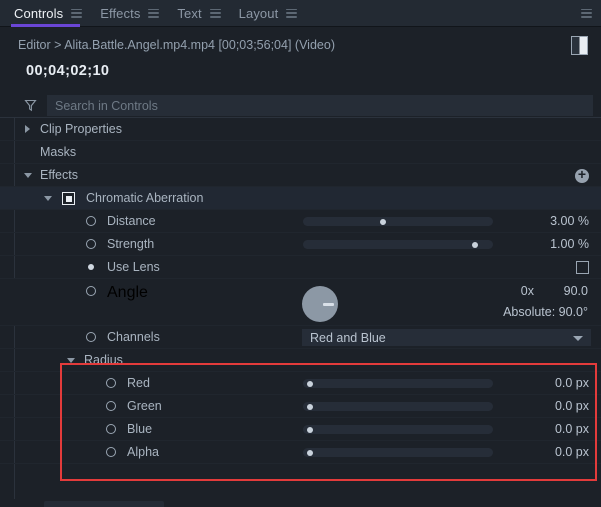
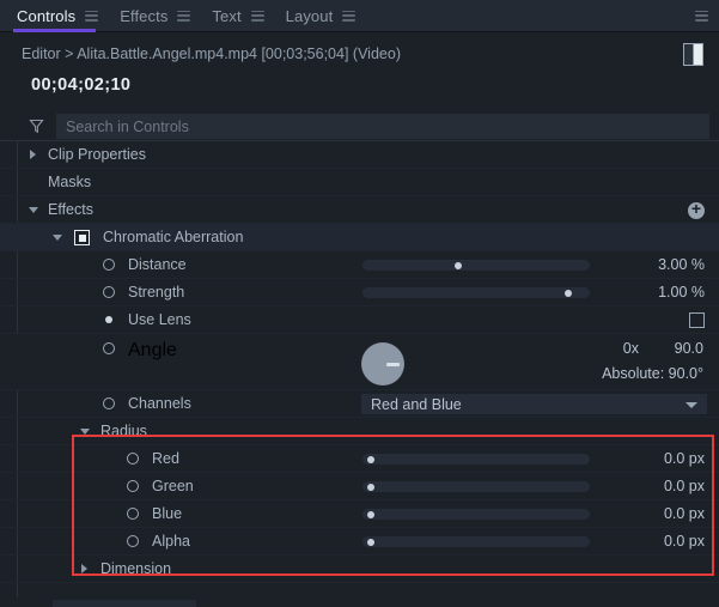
  Controls
  Effects
  Text
  Layout
  Editor > Alita.Battle.Angel.mp4.mp4 [00;03;56;04] (Video)
  00;04;02;10
  Search in Controls
  Clip Properties
  Masks
  Effects
  +
  Chromatic Aberration
  Distance
  3.00 %
  Strength
  1.00 %
  Use Lens
  Angle
  0x
  90.0
  Absolute: 90.0°
  Channels
  Red and Blue
  Radius
  Red
  0.0 px
  Green
  0.0 px
  Blue
  0.0 px
  Alpha
  0.0 px
+ Dimension
